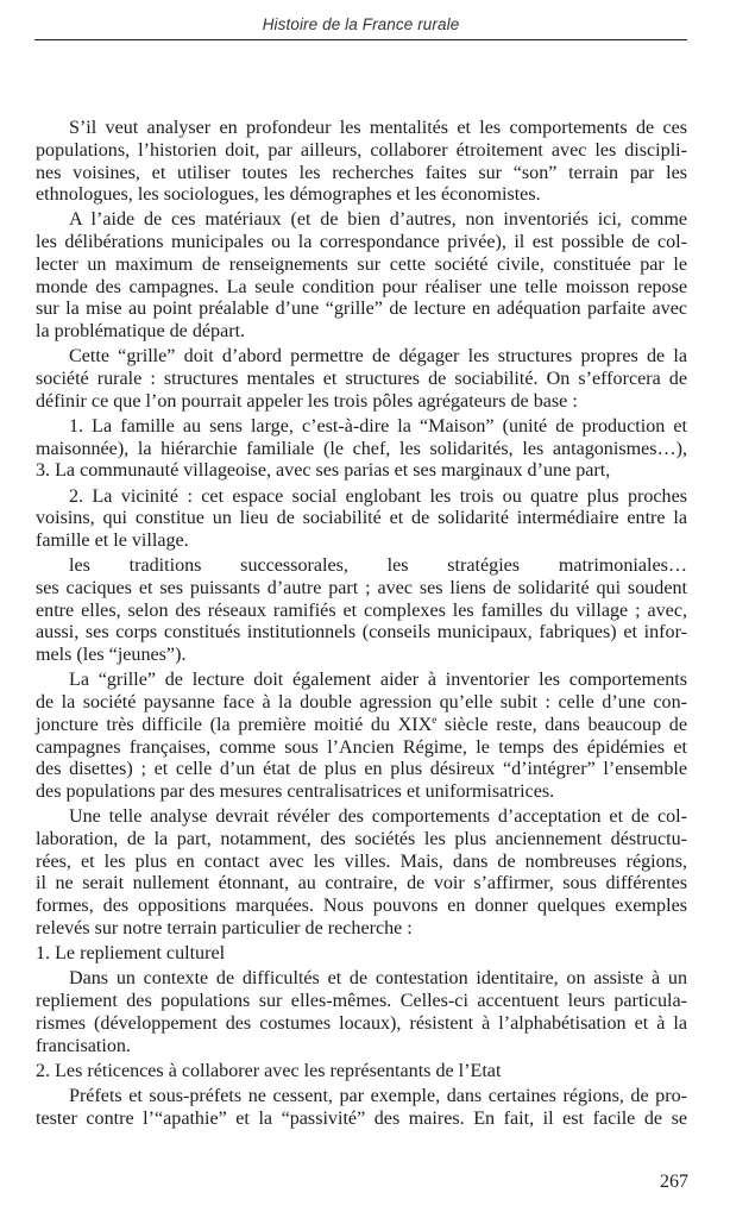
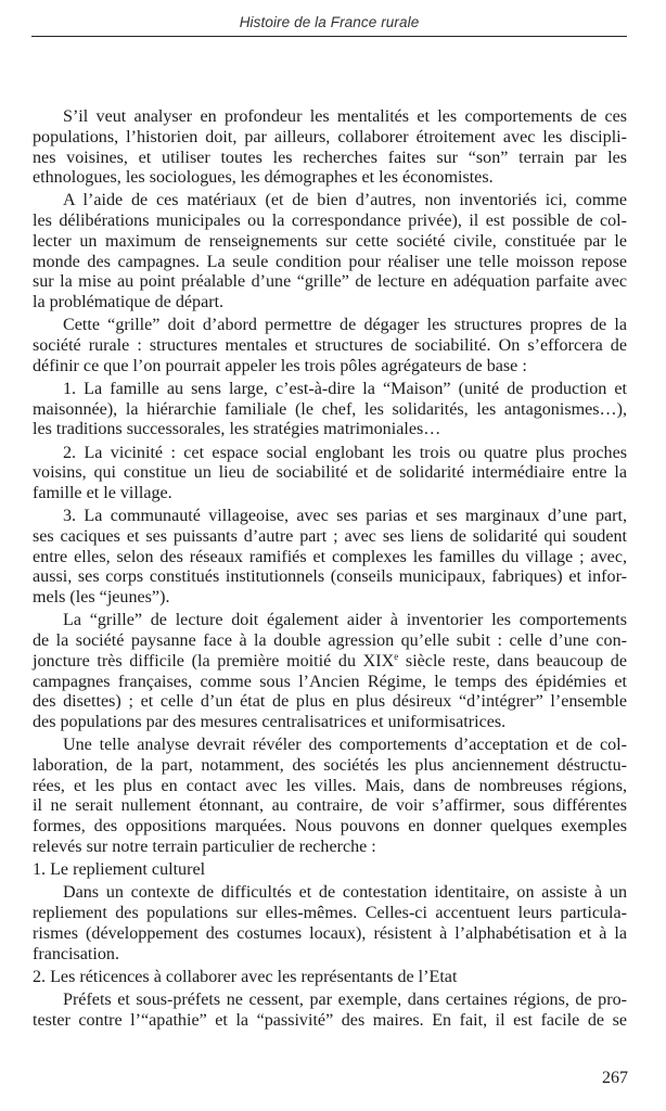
  Histoire de la France rurale
  S’il veut analyser en profondeur les mentalités et les comportements de ces
  populations, l’historien doit, par ailleurs, collaborer étroitement avec les discipli-
  nes voisines, et utiliser toutes les recherches faites sur “son” terrain par les
  ethnologues, les sociologues, les démographes et les économistes.
  A l’aide de ces matériaux (et de bien d’autres, non inventoriés ici, comme
  les délibérations municipales ou la correspondance privée), il est possible de col-
  lecter un maximum de renseignements sur cette société civile, constituée par le
  monde des campagnes. La seule condition pour réaliser une telle moisson repose
  sur la mise au point préalable d’une “grille” de lecture en adéquation parfaite avec
  la problématique de départ.
  Cette “grille” doit d’abord permettre de dégager les structures propres de la
  société rurale : structures mentales et structures de sociabilité. On s’efforcera de
  définir ce que l’on pourrait appeler les trois pôles agrégateurs de base :
  1. La famille au sens large, c’est-à-dire la “Maison” (unité de production et
  maisonnée), la hiérarchie familiale (le chef, les solidarités, les antagonismes…),
- 3. La communauté villageoise, avec ses parias et ses marginaux d’une part,
+ les traditions successorales, les stratégies matrimoniales…
  2. La vicinité : cet espace social englobant les trois ou quatre plus proches
  voisins, qui constitue un lieu de sociabilité et de solidarité intermédiaire entre la
  famille et le village.
- les traditions successorales, les stratégies matrimoniales…
+ 3. La communauté villageoise, avec ses parias et ses marginaux d’une part,
  ses caciques et ses puissants d’autre part ; avec ses liens de solidarité qui soudent
  entre elles, selon des réseaux ramifiés et complexes les familles du village ; avec,
  aussi, ses corps constitués institutionnels (conseils municipaux, fabriques) et infor-
  mels (les “jeunes”).
  La “grille” de lecture doit également aider à inventorier les comportements
  de la société paysanne face à la double agression qu’elle subit : celle d’une con-
  joncture très difficile (la première moitié du XIXe siècle reste, dans beaucoup de
  campagnes françaises, comme sous l’Ancien Régime, le temps des épidémies et
  des disettes) ; et celle d’un état de plus en plus désireux “d’intégrer” l’ensemble
  des populations par des mesures centralisatrices et uniformisatrices.
  Une telle analyse devrait révéler des comportements d’acceptation et de col-
  laboration, de la part, notamment, des sociétés les plus anciennement déstructu-
  rées, et les plus en contact avec les villes. Mais, dans de nombreuses régions,
  il ne serait nullement étonnant, au contraire, de voir s’affirmer, sous différentes
  formes, des oppositions marquées. Nous pouvons en donner quelques exemples
  relevés sur notre terrain particulier de recherche :
  1. Le repliement culturel
  Dans un contexte de difficultés et de contestation identitaire, on assiste à un
  repliement des populations sur elles-mêmes. Celles-ci accentuent leurs particula-
  rismes (développement des costumes locaux), résistent à l’alphabétisation et à la
  francisation.
  2. Les réticences à collaborer avec les représentants de l’Etat
  Préfets et sous-préfets ne cessent, par exemple, dans certaines régions, de pro-
  tester contre l’“apathie” et la “passivité” des maires. En fait, il est facile de se
  267
